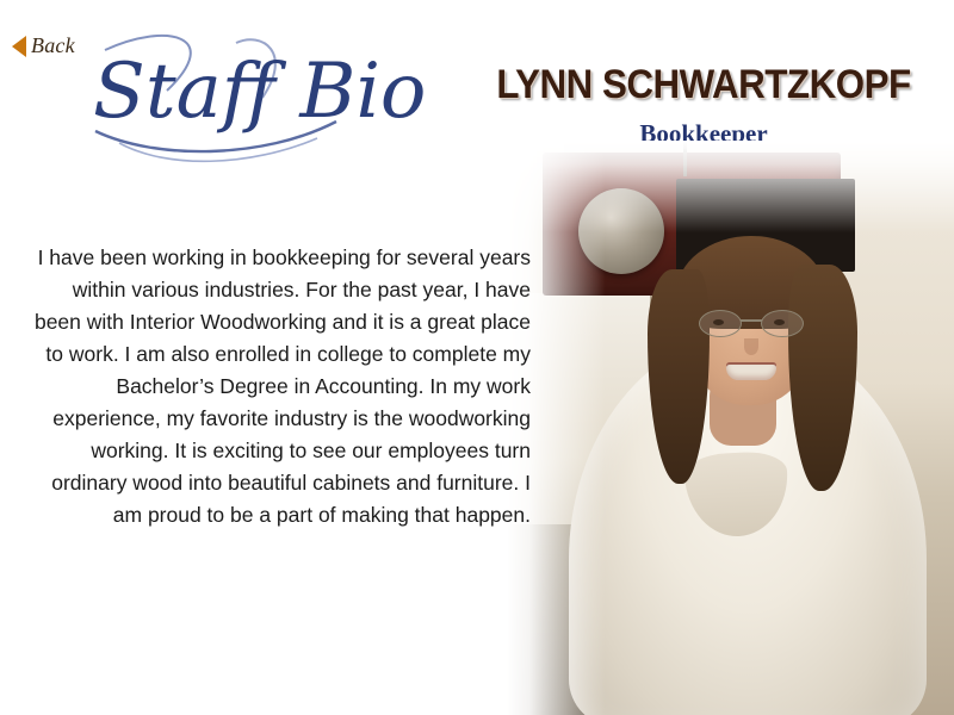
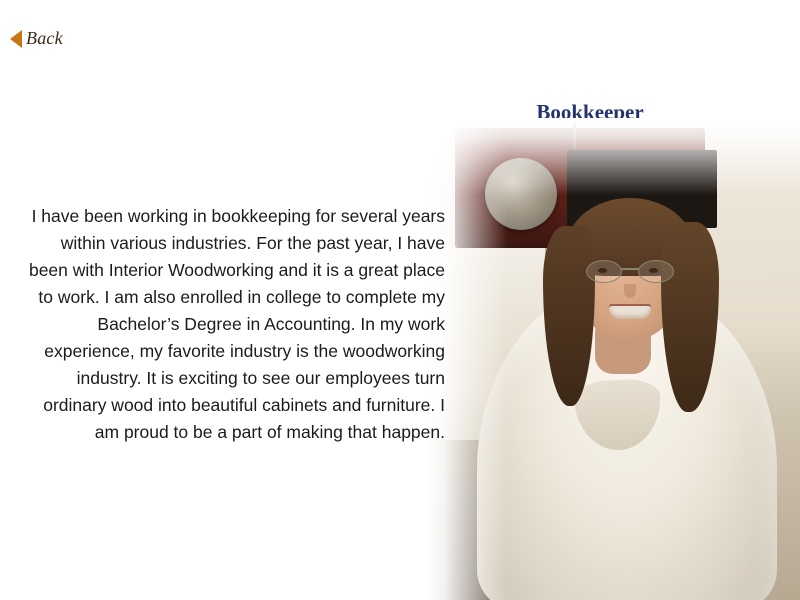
  Back
- Staff Bio
- LYNN SCHWARTZKOPF
  Bookkeeper
- I have been working in bookkeeping for several years within various industries. For the past year, I have been with Interior Woodworking and it is a great place to work. I am also enrolled in college to complete my Bachelor’s Degree in Accounting. In my work experience, my favorite industry is the woodworking working. It is exciting to see our employees turn ordinary wood into beautiful cabinets and furniture. I am proud to be a part of making that happen.
+ I have been working in bookkeeping for several years within various industries. For the past year, I have been with Interior Woodworking and it is a great place to work. I am also enrolled in college to complete my Bachelor’s Degree in Accounting. In my work experience, my favorite industry is the woodworking industry. It is exciting to see our employees turn ordinary wood into beautiful cabinets and furniture. I am proud to be a part of making that happen.
